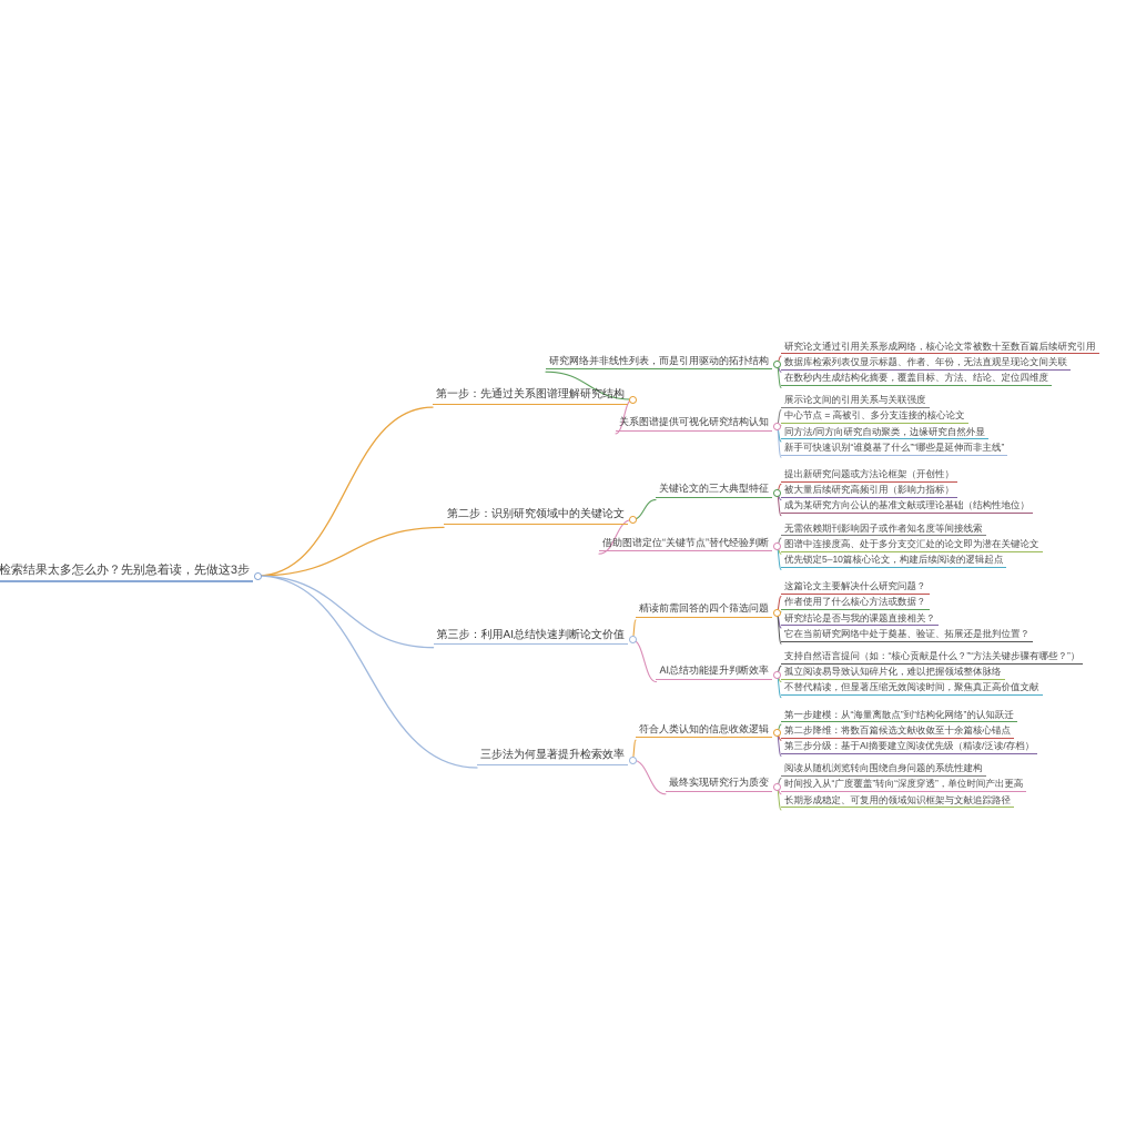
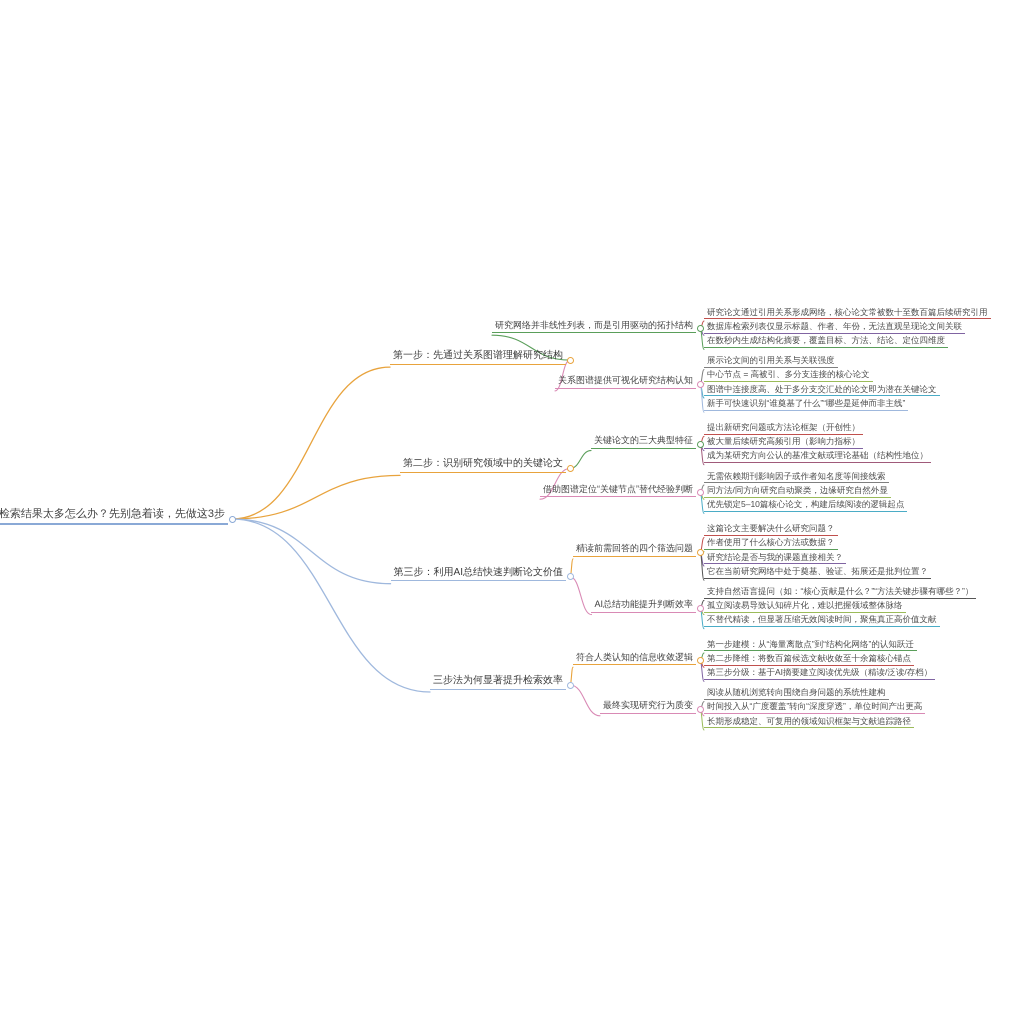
  研究论文通过引用关系形成网络，核心论文常被数十至数百篇后续研究引用
  数据库检索列表仅显示标题、作者、年份，无法直观呈现论文间关联
  在数秒内生成结构化摘要，覆盖目标、方法、结论、定位四维度
  研究网络并非线性列表，而是引用驱动的拓扑结构
  展示论文间的引用关系与关联强度
  中心节点 = 高被引、多分支连接的核心论文
- 同方法/同方向研究自动聚类，边缘研究自然外显
+ 图谱中连接度高、处于多分支交汇处的论文即为潜在关键论文
  新手可快速识别“谁奠基了什么”“哪些是延伸而非主线”
  关系图谱提供可视化研究结构认知
  第一步：先通过关系图谱理解研究结构
  提出新研究问题或方法论框架（开创性）
  被大量后续研究高频引用（影响力指标）
  成为某研究方向公认的基准文献或理论基础（结构性地位）
  关键论文的三大典型特征
  无需依赖期刊影响因子或作者知名度等间接线索
- 图谱中连接度高、处于多分支交汇处的论文即为潜在关键论文
+ 同方法/同方向研究自动聚类，边缘研究自然外显
  优先锁定5–10篇核心论文，构建后续阅读的逻辑起点
  借助图谱定位“关键节点”替代经验判断
  第二步：识别研究领域中的关键论文
  这篇论文主要解决什么研究问题？
  作者使用了什么核心方法或数据？
  研究结论是否与我的课题直接相关？
  它在当前研究网络中处于奠基、验证、拓展还是批判位置？
  精读前需回答的四个筛选问题
  支持自然语言提问（如：“核心贡献是什么？”“方法关键步骤有哪些？”）
  孤立阅读易导致认知碎片化，难以把握领域整体脉络
  不替代精读，但显著压缩无效阅读时间，聚焦真正高价值文献
  AI总结功能提升判断效率
  第三步：利用AI总结快速判断论文价值
  第一步建模：从“海量离散点”到“结构化网络”的认知跃迁
  第二步降维：将数百篇候选文献收敛至十余篇核心锚点
  第三步分级：基于AI摘要建立阅读优先级（精读/泛读/存档）
  符合人类认知的信息收敛逻辑
  阅读从随机浏览转向围绕自身问题的系统性建构
  时间投入从“广度覆盖”转向“深度穿透”，单位时间产出更高
  长期形成稳定、可复用的领域知识框架与文献追踪路径
  最终实现研究行为质变
  三步法为何显著提升检索效率
  检索结果太多怎么办？先别急着读，先做这3步
